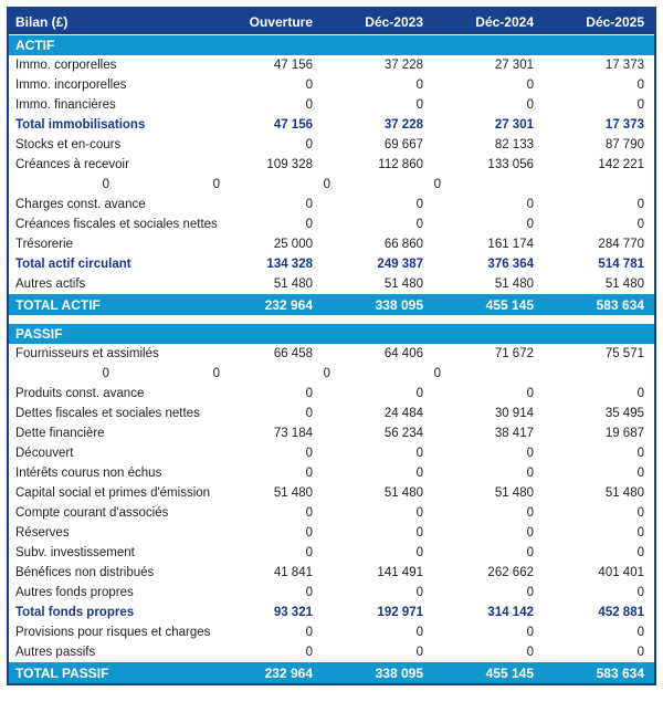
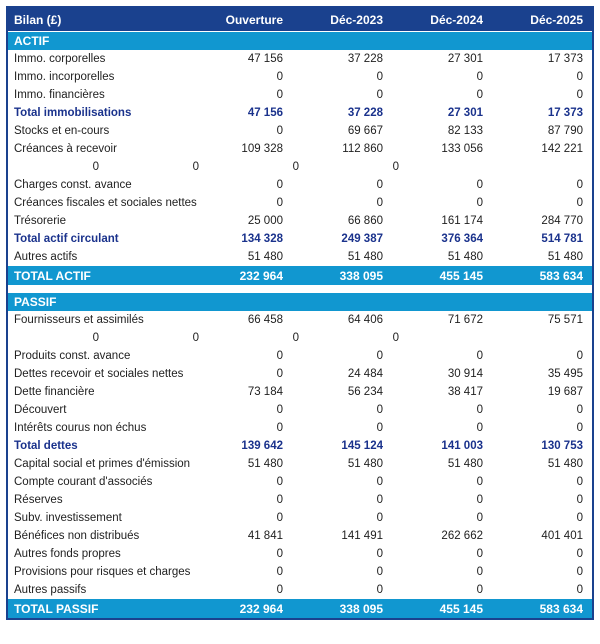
  Bilan (£)
  Ouverture
  Déc-2023
  Déc-2024
  Déc-2025
  ACTIF
  Immo. corporelles
  47 156
  37 228
  27 301
  17 373
  Immo. incorporelles
  0
  0
  0
  0
  Immo. financières
  0
  0
  0
  0
  Total immobilisations
  47 156
  37 228
  27 301
  17 373
  Stocks et en-cours
  0
  69 667
  82 133
  87 790
  Créances à recevoir
  109 328
  112 860
  133 056
  142 221
  0
  0
  0
  0
  Charges const. avance
  0
  0
  0
  0
  Créances fiscales et sociales nettes
  0
  0
  0
  0
  Trésorerie
  25 000
  66 860
  161 174
  284 770
  Total actif circulant
  134 328
  249 387
  376 364
  514 781
  Autres actifs
  51 480
  51 480
  51 480
  51 480
  TOTAL ACTIF
  232 964
  338 095
  455 145
  583 634
  PASSIF
  Fournisseurs et assimilés
  66 458
  64 406
  71 672
  75 571
  0
  0
  0
  0
  Produits const. avance
  0
  0
  0
  0
- Dettes fiscales et sociales nettes
+ Dettes recevoir et sociales nettes
  0
  24 484
  30 914
  35 495
  Dette financière
  73 184
  56 234
  38 417
  19 687
  Découvert
  0
  0
  0
  0
  Intérêts courus non échus
  0
  0
  0
  0
+ Total dettes
+ 139 642
+ 145 124
+ 141 003
+ 130 753
  Capital social et primes d'émission
  51 480
  51 480
  51 480
  51 480
  Compte courant d'associés
  0
  0
  0
  0
  Réserves
  0
  0
  0
  0
  Subv. investissement
  0
  0
  0
  0
  Bénéfices non distribués
  41 841
  141 491
  262 662
  401 401
  Autres fonds propres
  0
  0
  0
  0
- Total fonds propres
- 93 321
- 192 971
- 314 142
- 452 881
  Provisions pour risques et charges
  0
  0
  0
  0
  Autres passifs
  0
  0
  0
  0
  TOTAL PASSIF
  232 964
  338 095
  455 145
  583 634
